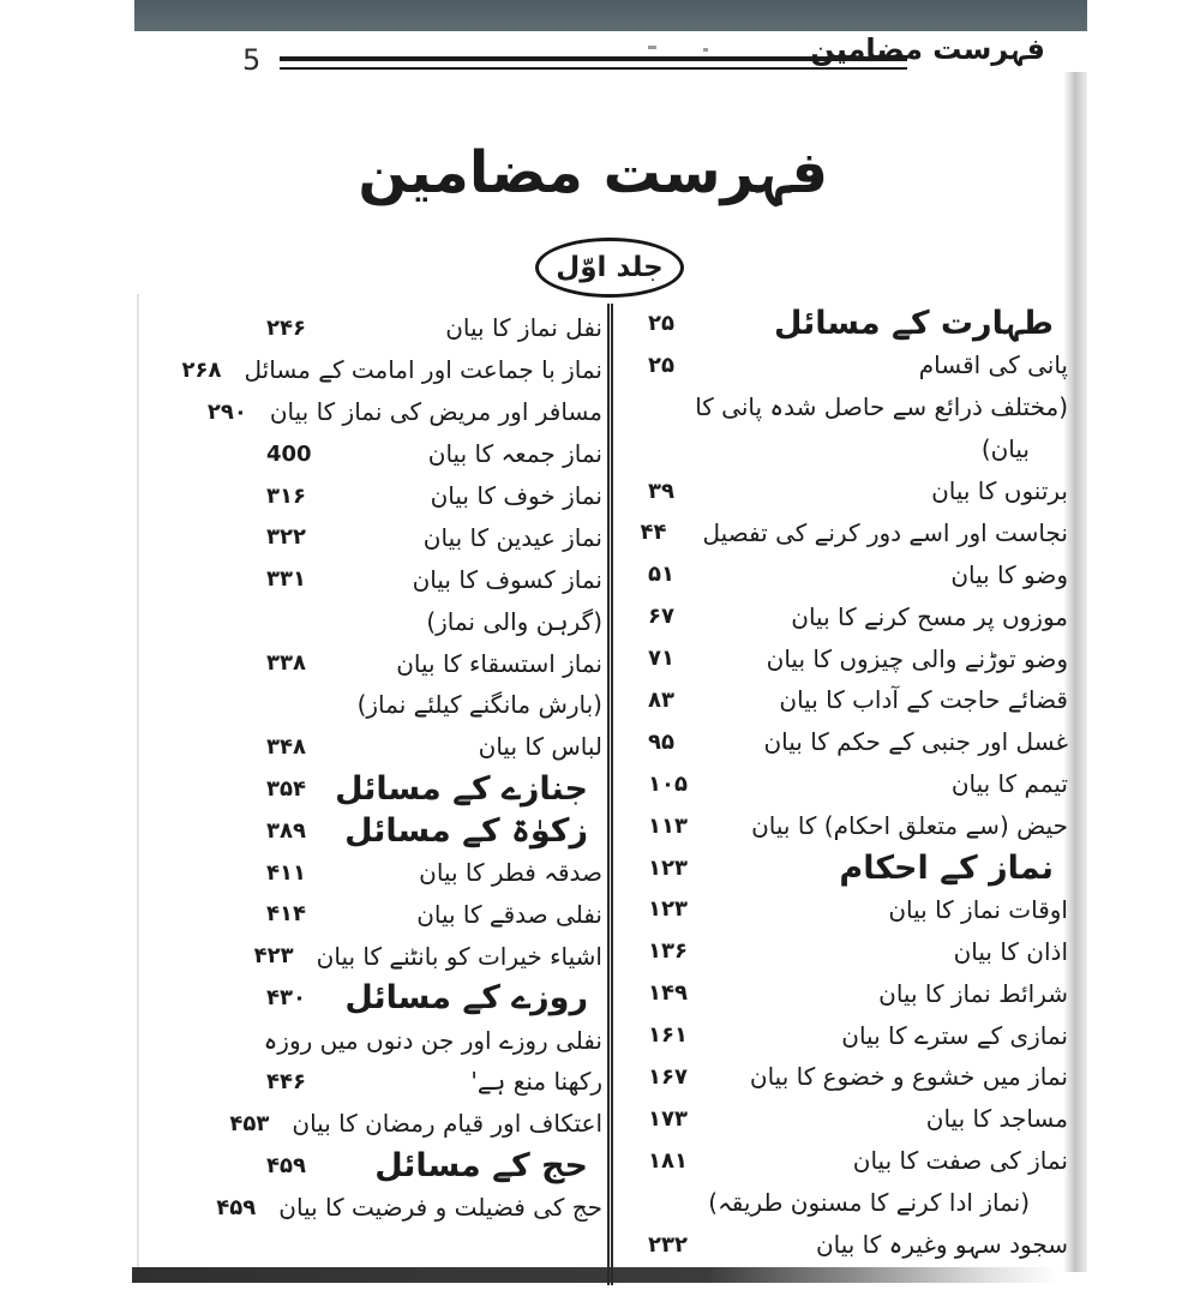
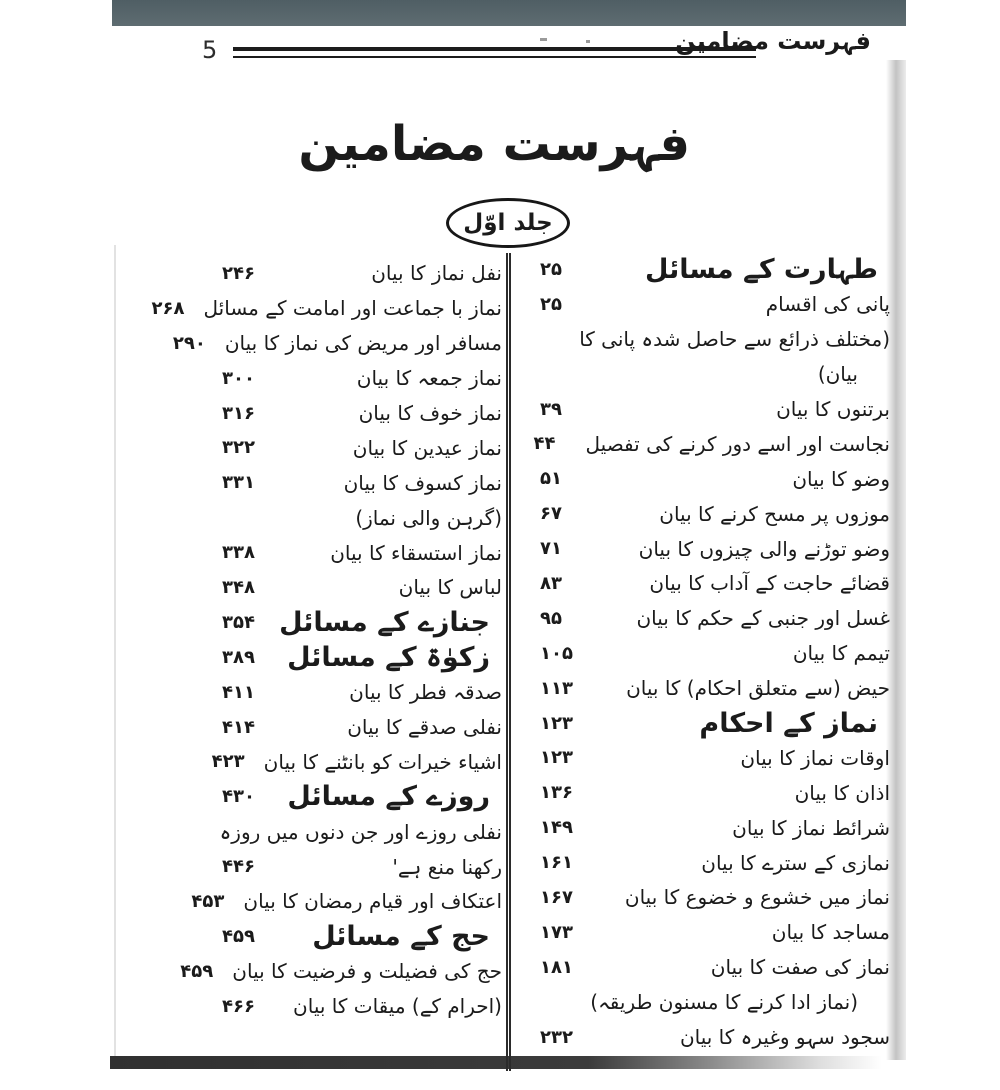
  5
  فہرست مضامین
  فہرست مضامین
  جلد اوّل
  طہارت کے مسائل
  ۲۵
  پانی کی اقسام
  ۲۵
  (مختلف ذرائع سے حاصل شدہ پانی کا
  بیان)
  برتنوں کا بیان
  ۳۹
  نجاست اور اسے دور کرنے کی تفصیل
  ۴۴
  وضو کا بیان
  ۵۱
  موزوں پر مسح کرنے کا بیان
  ۶۷
  وضو توڑنے والی چیزوں کا بیان
  ۷۱
  قضائے حاجت کے آداب کا بیان
  ۸۳
  غسل اور جنبی کے حکم کا بیان
  ۹۵
  تیمم کا بیان
  ۱۰۵
  حیض (سے متعلق احکام) کا بیان
  ۱۱۳
  نماز کے احکام
  ۱۲۳
  اوقات نماز کا بیان
  ۱۲۳
  اذان کا بیان
  ۱۳۶
  شرائط نماز کا بیان
  ۱۴۹
  نمازی کے سترے کا بیان
  ۱۶۱
  نماز میں خشوع و خضوع کا بیان
  ۱۶۷
  مساجد کا بیان
  ۱۷۳
  نماز کی صفت کا بیان
  ۱۸۱
  (نماز ادا کرنے کا مسنون طریقہ)
  سجود سہو وغیرہ کا بیان
  ۲۳۲
  نفل نماز کا بیان
  ۲۴۶
  نماز با جماعت اور امامت کے مسائل
  ۲۶۸
  مسافر اور مریض کی نماز کا بیان
  ۲۹۰
  نماز جمعہ کا بیان
- 400
+ ۳۰۰
  نماز خوف کا بیان
  ۳۱۶
  نماز عیدین کا بیان
  ۳۲۲
  نماز کسوف کا بیان
  ۳۳۱
  (گرہن والی نماز)
  نماز استسقاء کا بیان
  ۳۳۸
- (بارش مانگنے کیلئے نماز)
  لباس کا بیان
  ۳۴۸
  جنازے کے مسائل
  ۳۵۴
  زکوٰۃ کے مسائل
  ۳۸۹
  صدقہ فطر کا بیان
  ۴۱۱
  نفلی صدقے کا بیان
  ۴۱۴
  اشیاء خیرات کو بانٹنے کا بیان
  ۴۲۳
  روزے کے مسائل
  ۴۳۰
  نفلی روزے اور جن دنوں میں روزہ
  رکھنا منع ہے'
  ۴۴۶
  اعتکاف اور قیام رمضان کا بیان
  ۴۵۳
  حج کے مسائل
  ۴۵۹
  حج کی فضیلت و فرضیت کا بیان
  ۴۵۹
+ (احرام کے) میقات کا بیان
+ ۴۶۶
